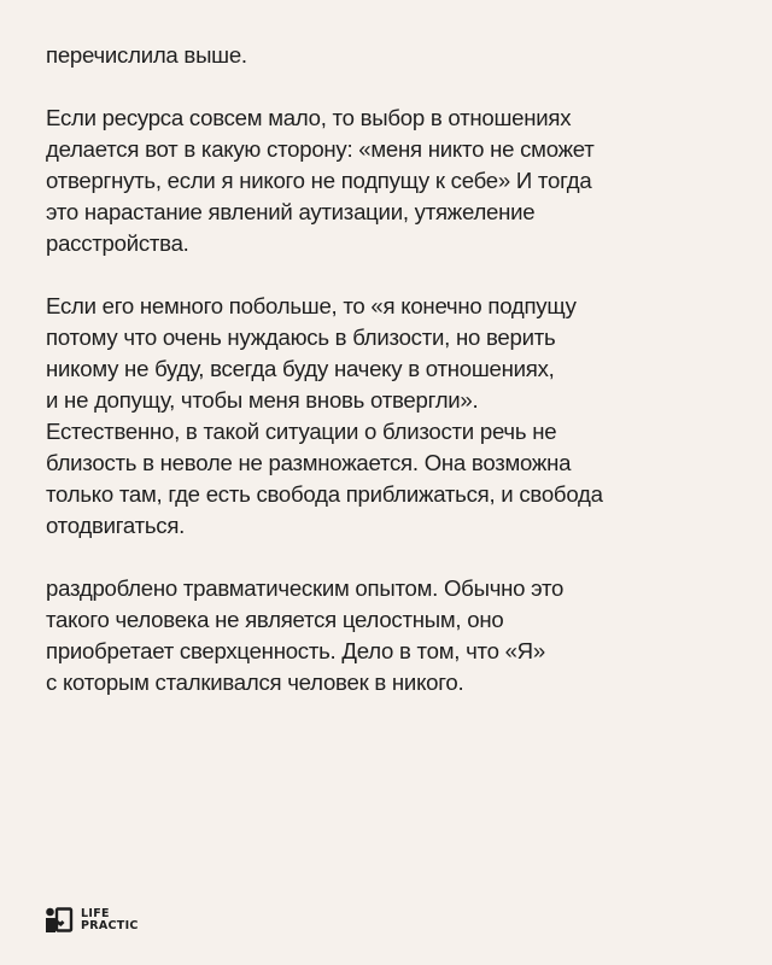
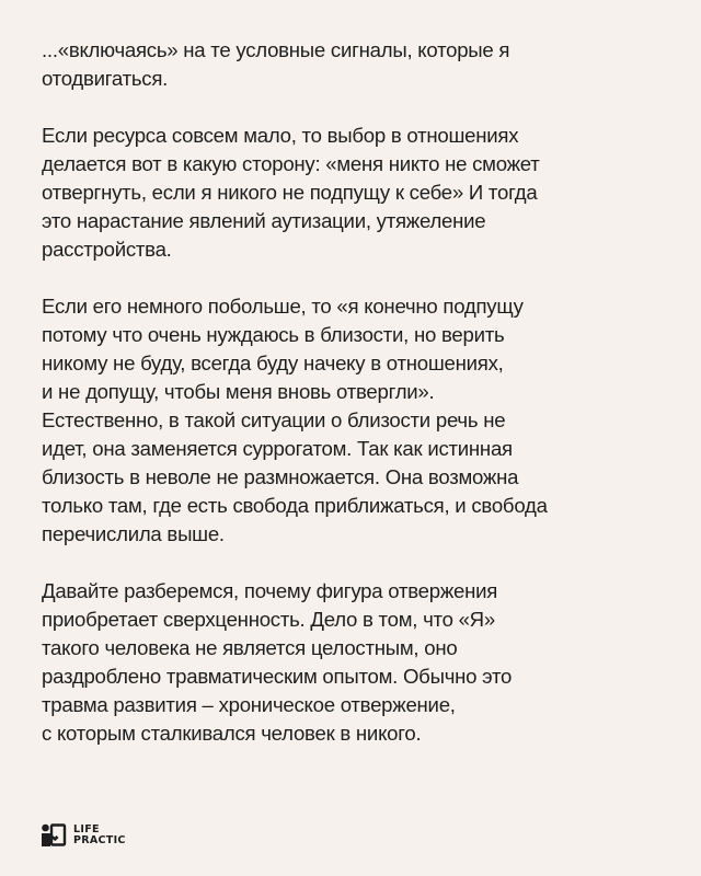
+ ...«включаясь» на те условные сигналы, которые я
- перечислила выше.
+ отодвигаться.
  Если ресурса совсем мало, то выбор в отношениях
  делается вот в какую сторону: «меня никто не сможет
  отвергнуть, если я никого не подпущу к себе» И тогда
  это нарастание явлений аутизации, утяжеление
  расстройства.
  Если его немного побольше, то «я конечно подпущу
  потому что очень нуждаюсь в близости, но верить
  никому не буду, всегда буду начеку в отношениях,
  и не допущу, чтобы меня вновь отвергли».
  Естественно, в такой ситуации о близости речь не
+ идет, она заменяется суррогатом. Так как истинная
  близость в неволе не размножается. Она возможна
  только там, где есть свобода приближаться, и свобода
- отодвигаться.
+ перечислила выше.
+ Давайте разберемся, почему фигура отвержения
- раздроблено травматическим опытом. Обычно это
+ приобретает сверхценность. Дело в том, что «Я»
  такого человека не является целостным, оно
- приобретает сверхценность. Дело в том, что «Я»
+ раздроблено травматическим опытом. Обычно это
+ травма развития – хроническое отвержение,
  с которым сталкивался человек в никого.
  LIFE
  PRACTIC
